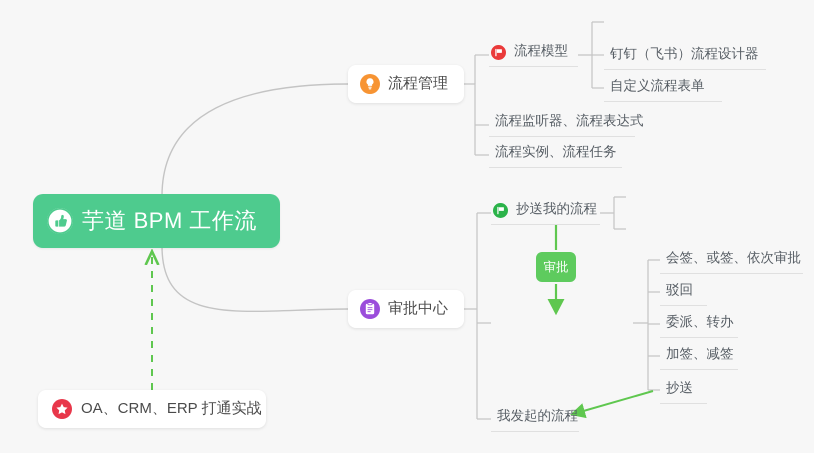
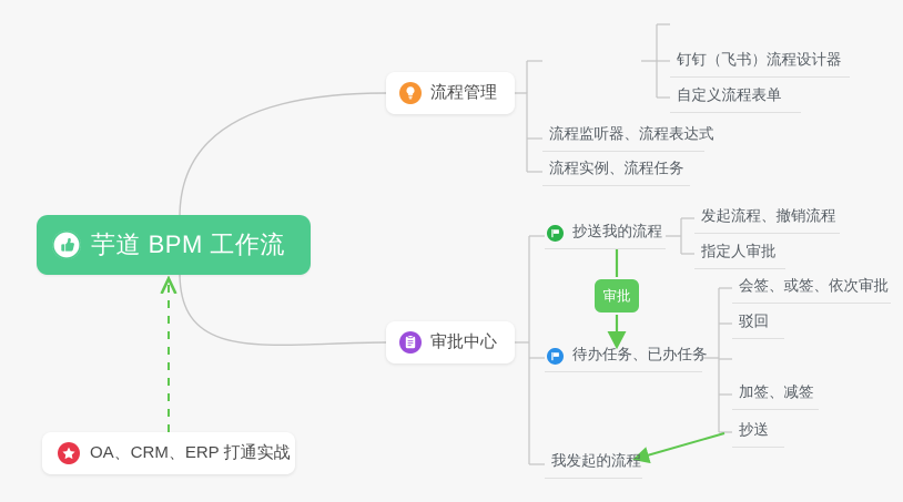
  芋道 BPM 工作流
  流程管理
- 流程模型
  钉钉（飞书）流程设计器
  自定义流程表单
  流程监听器、流程表达式
  流程实例、流程任务
  审批中心
  抄送我的流程
+ 发起流程、撤销流程
+ 指定人审批
+ 待办任务、已办任务
  会签、或签、依次审批
  驳回
- 委派、转办
  加签、减签
  抄送
  我发起的流程
  审批
  OA、CRM、ERP 打通实战
